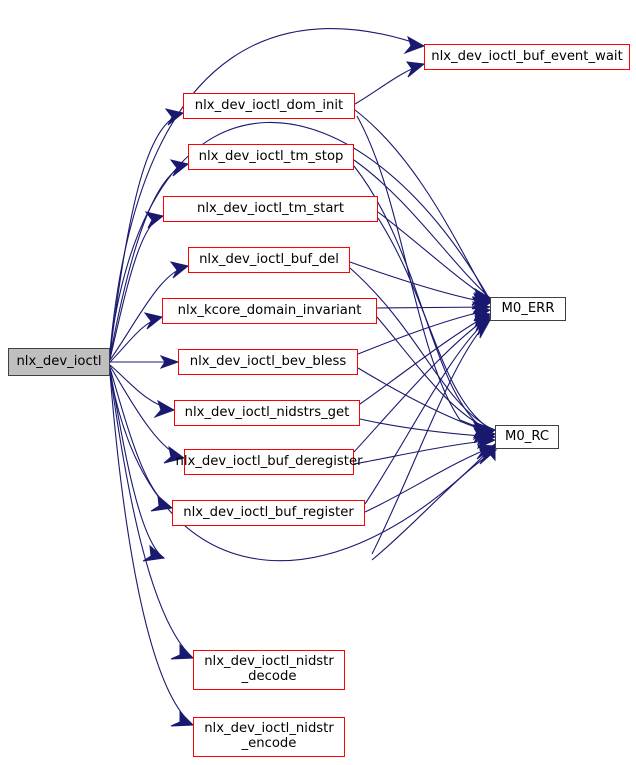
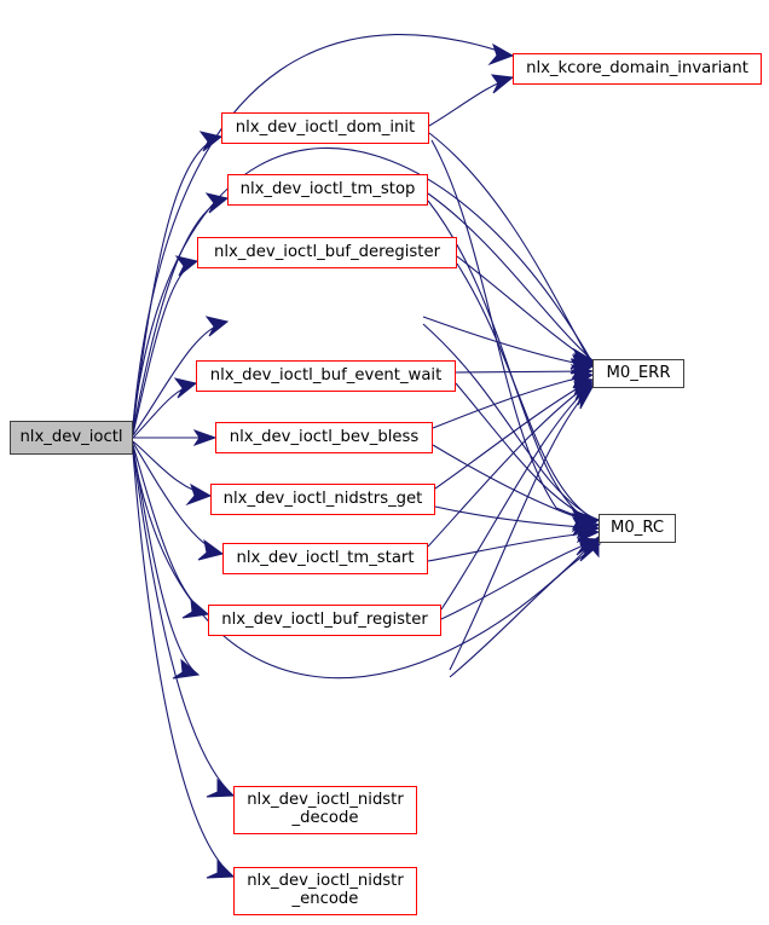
  nlx_dev_ioctl
- nlx_dev_ioctl_buf_event_wait
+ nlx_kcore_domain_invariant
  nlx_dev_ioctl_dom_init
  nlx_dev_ioctl_tm_stop
- nlx_dev_ioctl_tm_start
+ nlx_dev_ioctl_buf_deregister
- nlx_dev_ioctl_buf_del
- nlx_kcore_domain_invariant
+ nlx_dev_ioctl_buf_event_wait
  nlx_dev_ioctl_bev_bless
  nlx_dev_ioctl_nidstrs_get
- nlx_dev_ioctl_buf_deregister
+ nlx_dev_ioctl_tm_start
  nlx_dev_ioctl_buf_register
  nlx_dev_ioctl_nidstr
  _decode
  nlx_dev_ioctl_nidstr
  _encode
  M0_ERR
  M0_RC
